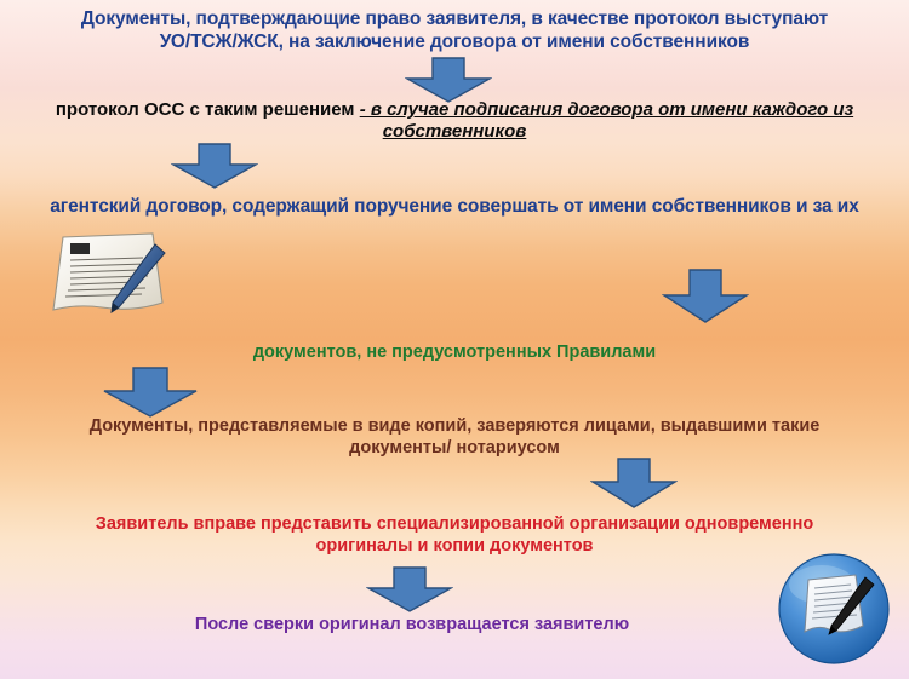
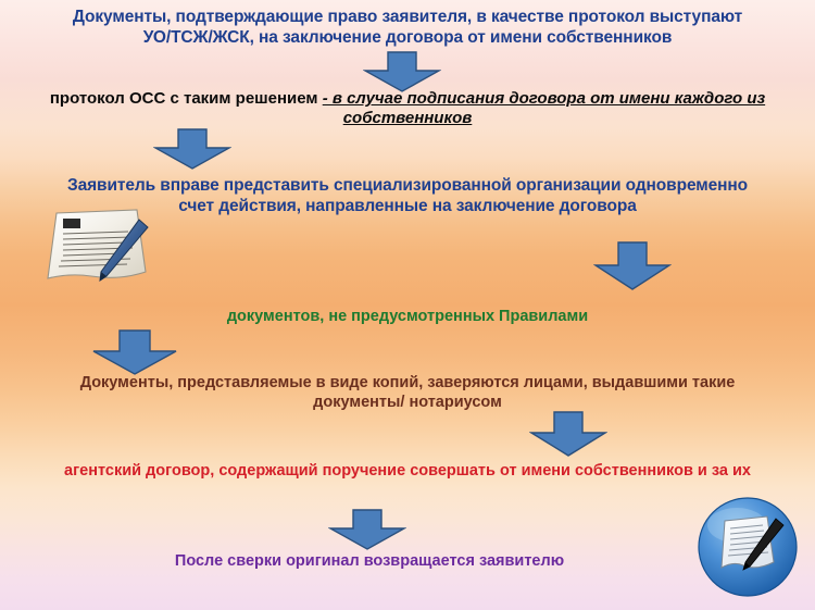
  Документы, подтверждающие право заявителя, в качестве протокол выступают
  УО/ТСЖ/ЖСК, на заключение договора от имени собственников
  протокол ОСС с таким решением - в случае подписания договора от имени каждого из
  собственников
- агентский договор, содержащий поручение совершать от имени собственников и за их
+ Заявитель вправе представить специализированной организации одновременно
+ счет действия, направленные на заключение договора
  документов, не предусмотренных Правилами
  Документы, представляемые в виде копий, заверяются лицами, выдавшими такие
  документы/ нотариусом
- Заявитель вправе представить специализированной организации одновременно
+ агентский договор, содержащий поручение совершать от имени собственников и за их
- оригиналы и копии документов
  После сверки оригинал возвращается заявителю
